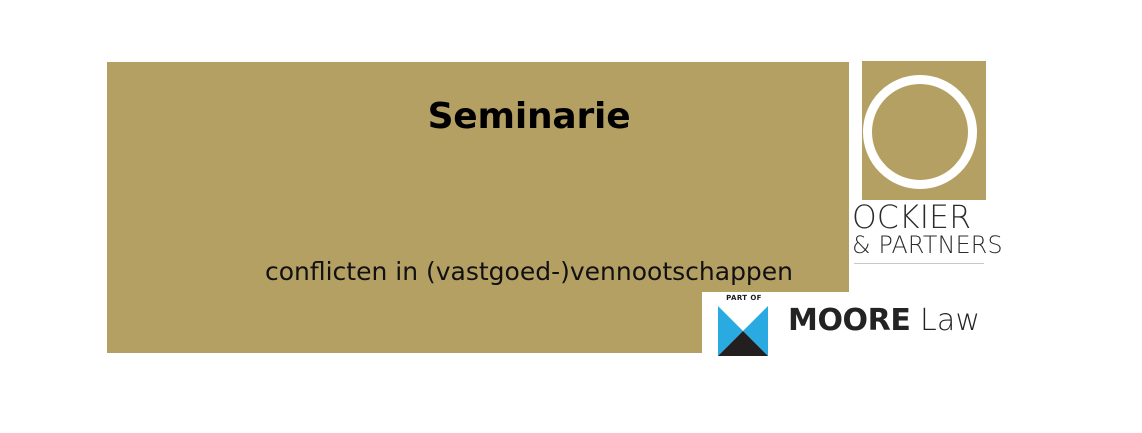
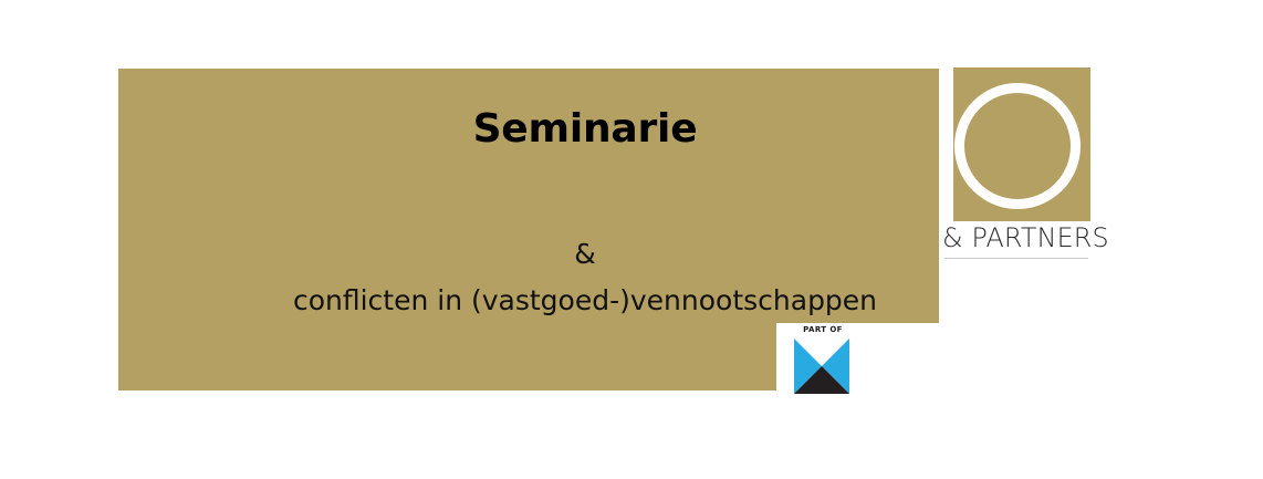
  Seminarie
+ &
  conflicten in (vastgoed-)vennootschappen
- OCKIER
  & PARTNERS
  PART OF
- MOORE Law
